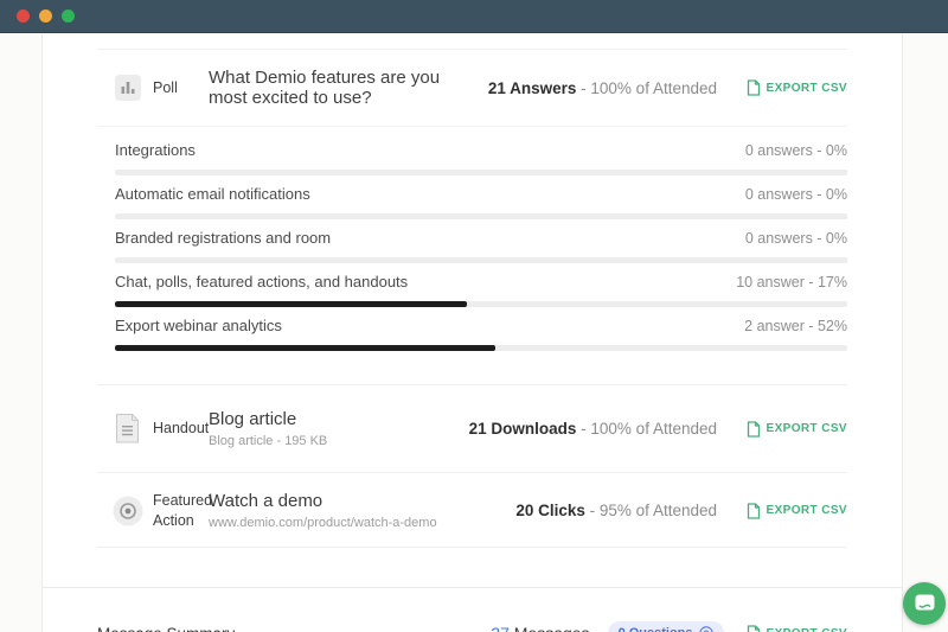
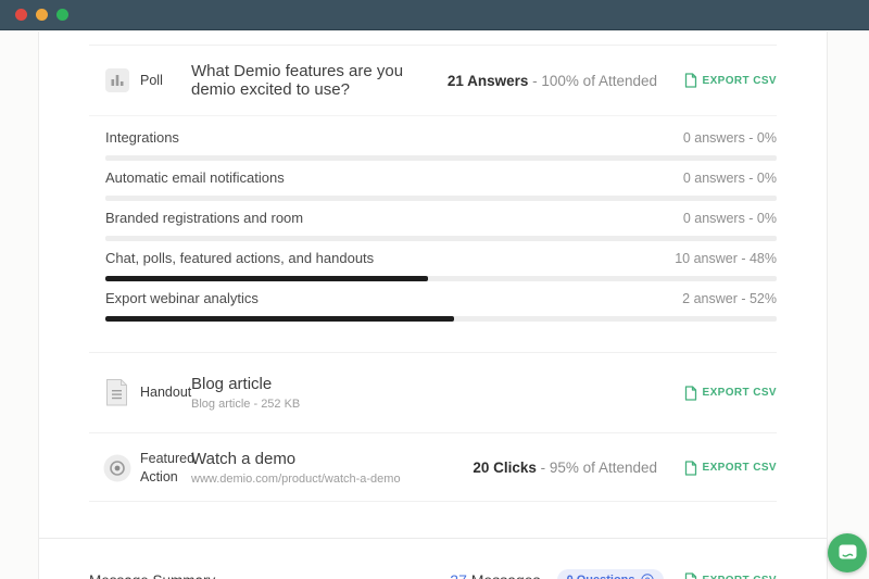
  Poll
- What Demio features are you most excited to use?
+ What Demio features are you demio excited to use?
  21 Answers - 100% of Attended
  EXPORT CSV
  Integrations
  0 answers - 0%
  Automatic email notifications
  0 answers - 0%
  Branded registrations and room
  0 answers - 0%
  Chat, polls, featured actions, and handouts
- 10 answer - 17%
+ 10 answer - 48%
  Export webinar analytics
  2 answer - 52%
  Handout
  Blog article
- Blog article - 195 KB
+ Blog article - 252 KB
- 21 Downloads - 100% of Attended
  EXPORT CSV
  Featured Action
  Watch a demo
  www.demio.com/product/watch-a-demo
  20 Clicks - 95% of Attended
  EXPORT CSV
